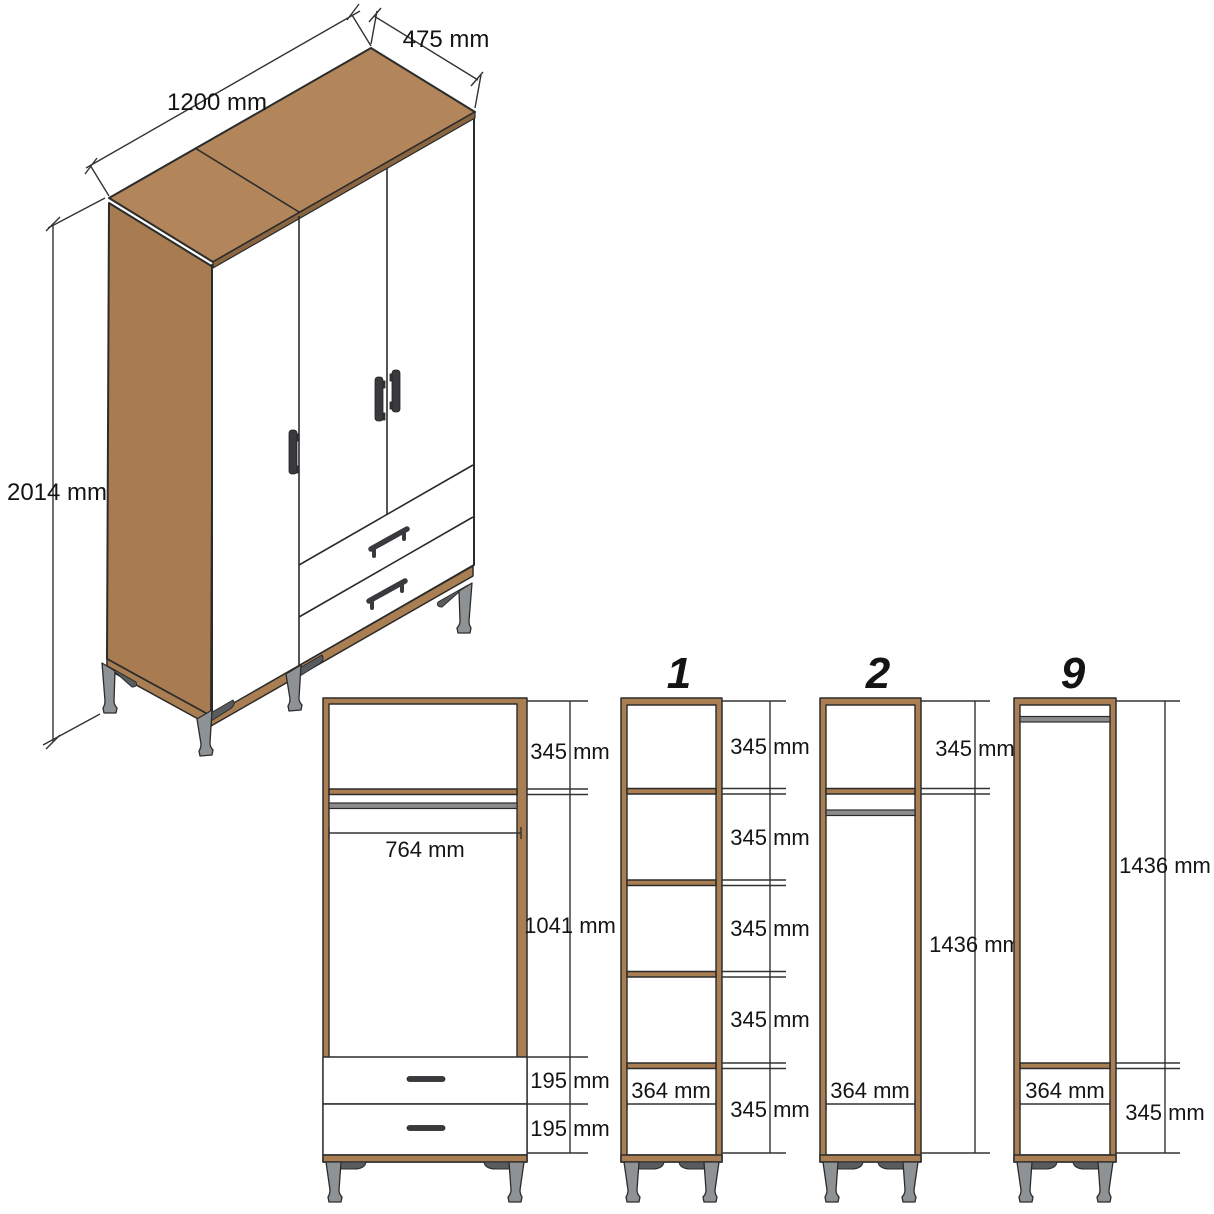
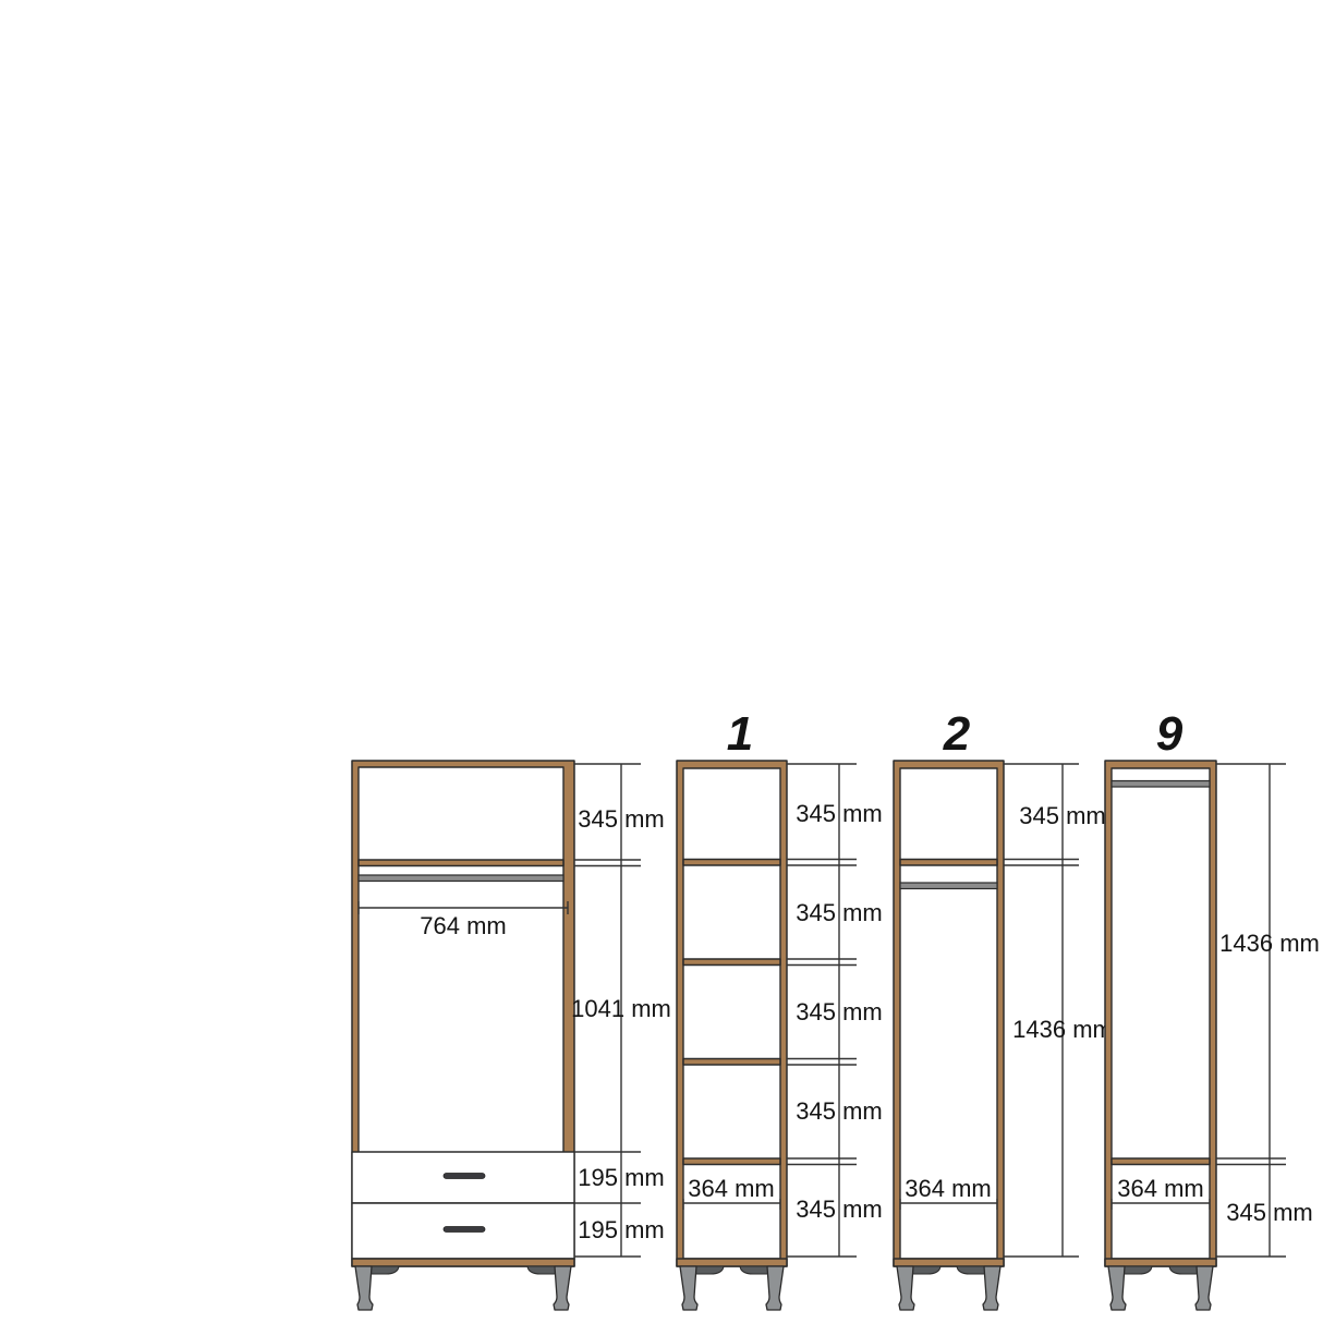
- 1200 mm
- 475 mm
- 2014 mm
  764 mm
  345 mm
  1041 mm
  195 mm
  195 mm
  1
  345 mm
  345 mm
  345 mm
  345 mm
  345 mm
  364 mm
  2
  345 mm
  1436 mm
  364 mm
  9
  1436 mm
  345 mm
  364 mm
